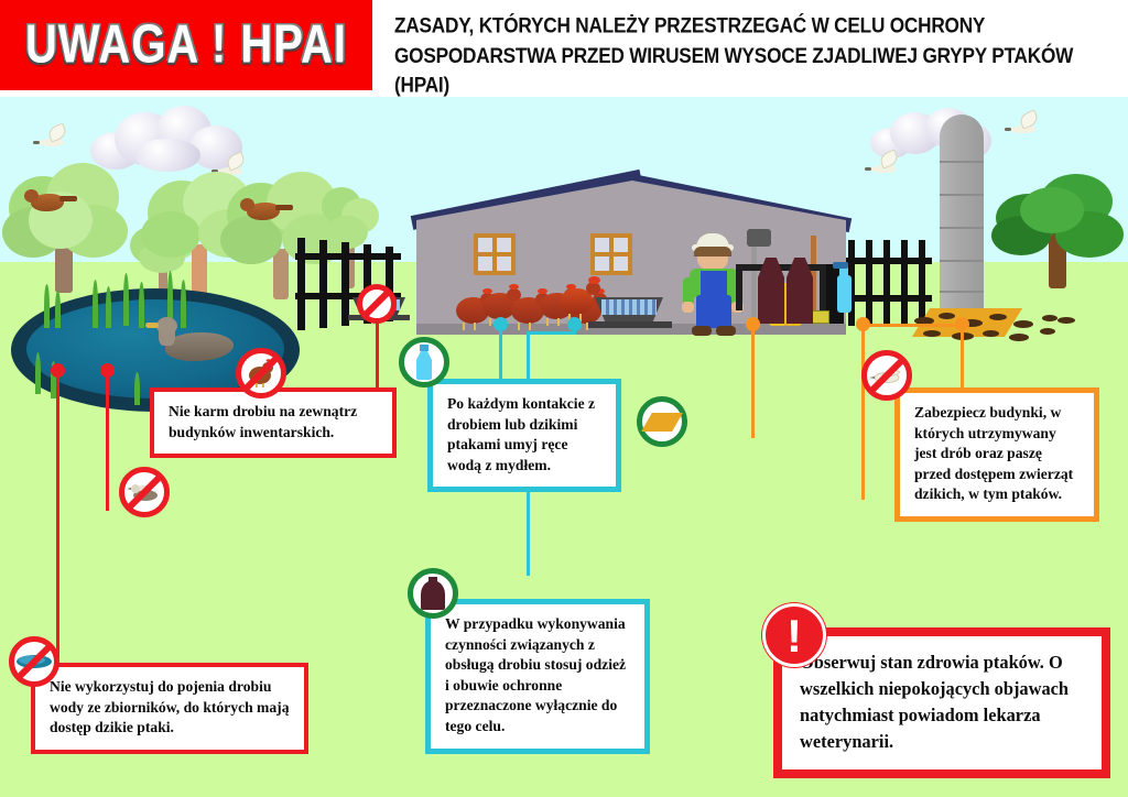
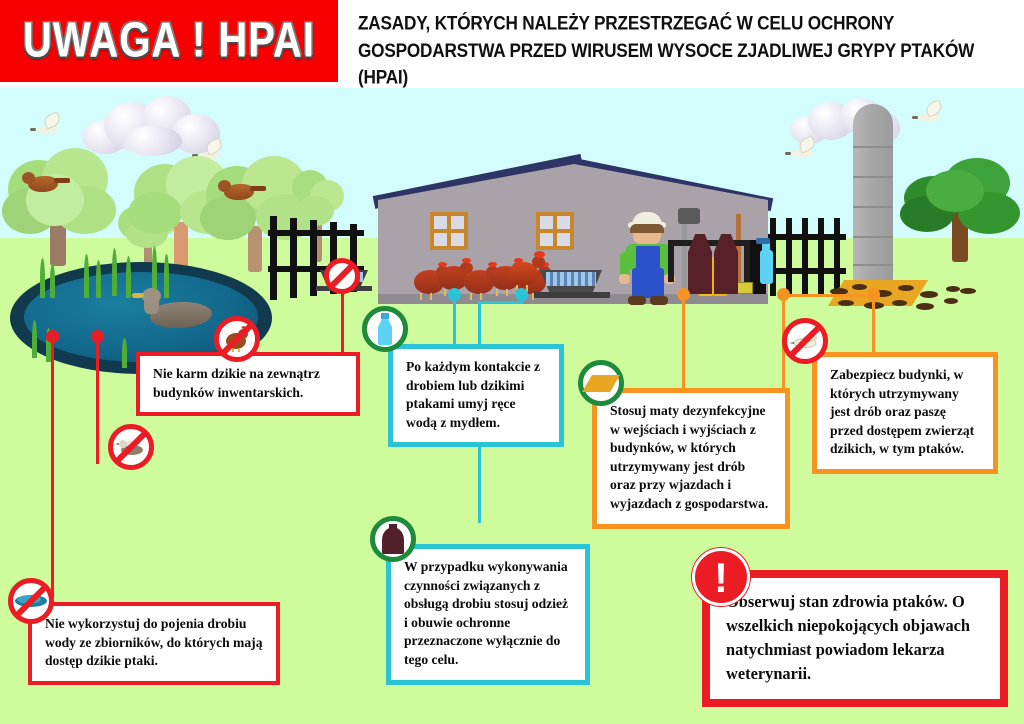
  UWAGA ! HPAI
  ZASADY, KTÓRYCH NALEŻY PRZESTRZEGAĆ W CELU OCHRONY GOSPODARSTWA PRZED WIRUSEM WYSOCE ZJADLIWEJ GRYPY PTAKÓW (HPAI)
  !
- Nie karm drobiu na zewnątrz budynków inwentarskich.
+ Nie karm dzikie na zewnątrz budynków inwentarskich.
  Po każdym kontakcie z drobiem lub dzikimi ptakami umyj ręce wodą z mydłem.
+ Stosuj maty dezynfekcyjne w wejściach i wyjściach z budynków, w których utrzymywany jest drób oraz przy wjazdach i wyjazdach z gospodarstwa.
  Zabezpiecz budynki, w których utrzymywany jest drób oraz paszę przed dostępem zwierząt dzikich, w tym ptaków.
  Nie wykorzystuj do pojenia drobiu wody ze zbiorników, do których mają dostęp dzikie ptaki.
  W przypadku wykonywania czynności związanych z obsługą drobiu stosuj odzież i obuwie ochronne przeznaczone wyłącznie do tego celu.
  bserwuj stan zdrowia ptaków. O wszelkich niepokojących objawach natychmiast powiadom lekarza weterynarii.
